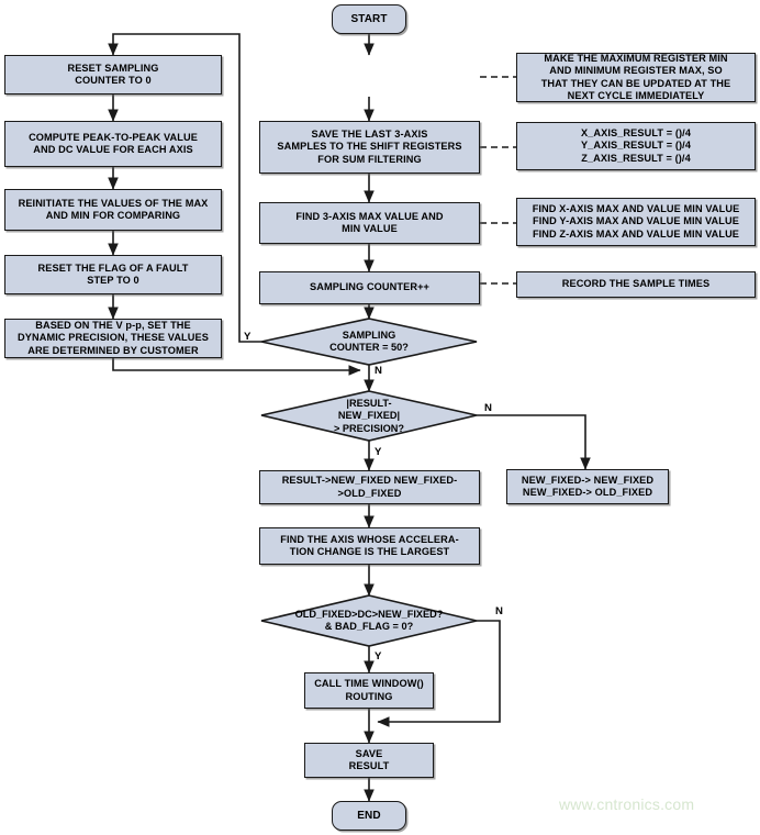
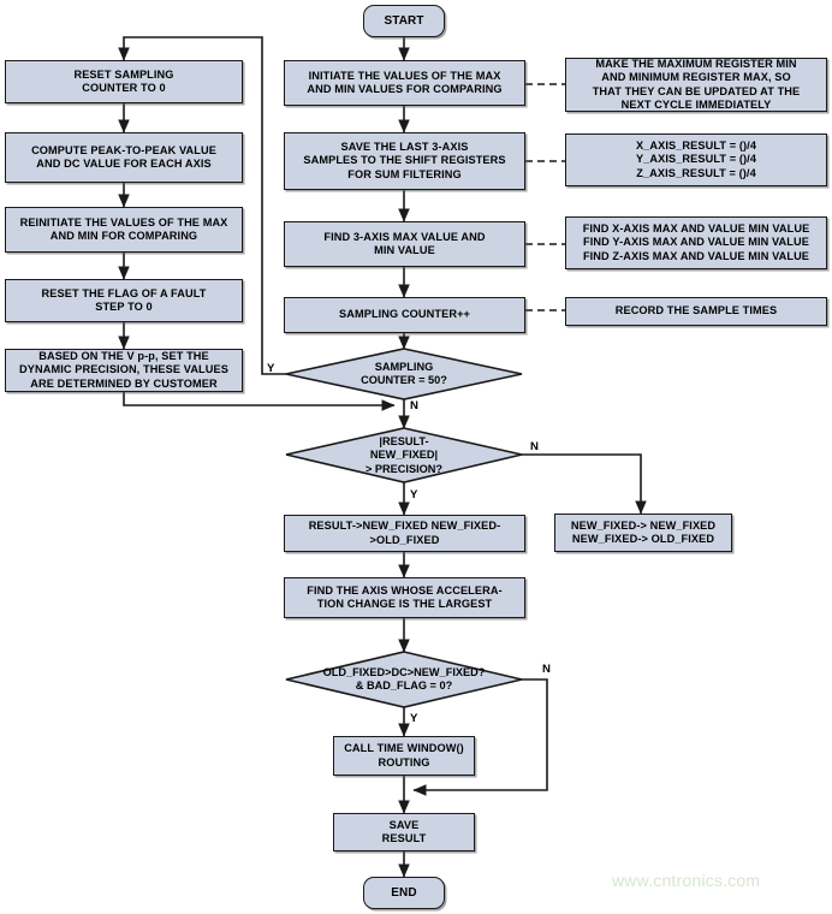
  START
  END
  RESET SAMPLING
  COUNTER TO 0
  COMPUTE PEAK-TO-PEAK VALUE
  AND DC VALUE FOR EACH AXIS
  REINITIATE THE VALUES OF THE MAX
  AND MIN FOR COMPARING
  RESET THE FLAG OF A FAULT
  STEP TO 0
  BASED ON THE V p-p, SET THE
  DYNAMIC PRECISION, THESE VALUES
  ARE DETERMINED BY CUSTOMER
+ INITIATE THE VALUES OF THE MAX
+ AND MIN VALUES FOR COMPARING
  SAVE THE LAST 3-AXIS
  SAMPLES TO THE SHIFT REGISTERS
  FOR SUM FILTERING
  FIND 3-AXIS MAX VALUE AND
  MIN VALUE
  SAMPLING COUNTER++
  RESULT->NEW_FIXED NEW_FIXED-
  >OLD_FIXED
  FIND THE AXIS WHOSE ACCELERA-
  TION CHANGE IS THE LARGEST
  CALL TIME WINDOW()
  ROUTING
  SAVE
  RESULT
  SAMPLING
  COUNTER = 50?
  |RESULT-
  NEW_FIXED|
  > PRECISION?
  OLD_FIXED>DC>NEW_FIXED?
  & BAD_FLAG = 0?
  Y
  N
  N
  Y
  N
  Y
  MAKE THE MAXIMUM REGISTER MIN
  AND MINIMUM REGISTER MAX, SO
  THAT THEY CAN BE UPDATED AT THE
  NEXT CYCLE IMMEDIATELY
  X_AXIS_RESULT = ()/4
  Y_AXIS_RESULT = ()/4
  Z_AXIS_RESULT = ()/4
  FIND X-AXIS MAX AND VALUE MIN VALUE
  FIND Y-AXIS MAX AND VALUE MIN VALUE
  FIND Z-AXIS MAX AND VALUE MIN VALUE
  RECORD THE SAMPLE TIMES
  NEW_FIXED-> NEW_FIXED
  NEW_FIXED-> OLD_FIXED
  www.cntronics.com
